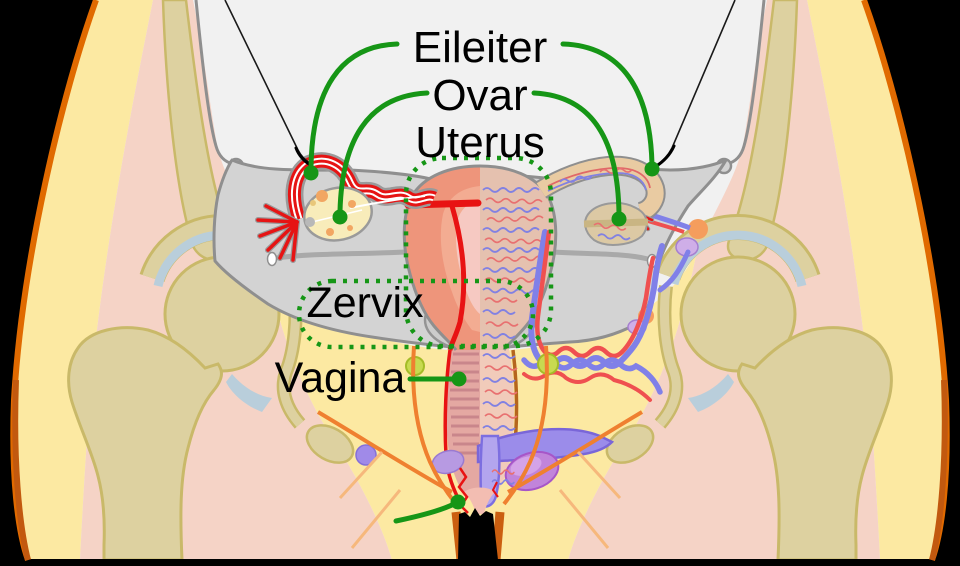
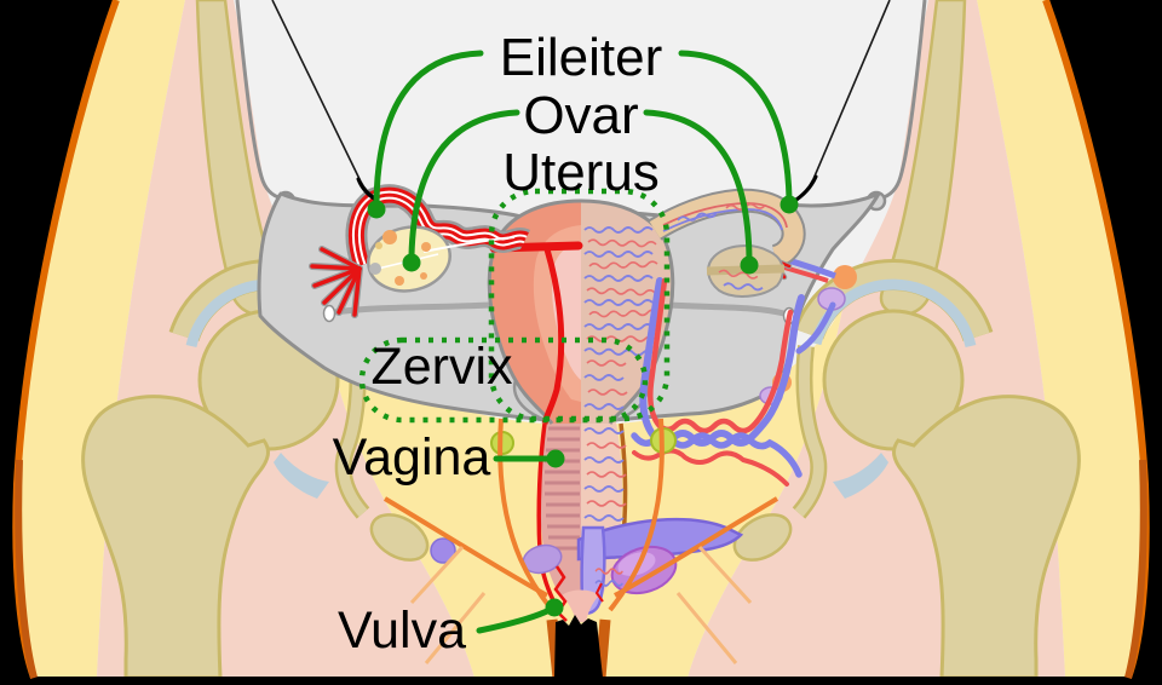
  Eileiter
  Ovar
  Uterus
  Zervix
  Vagina
+ Vulva
